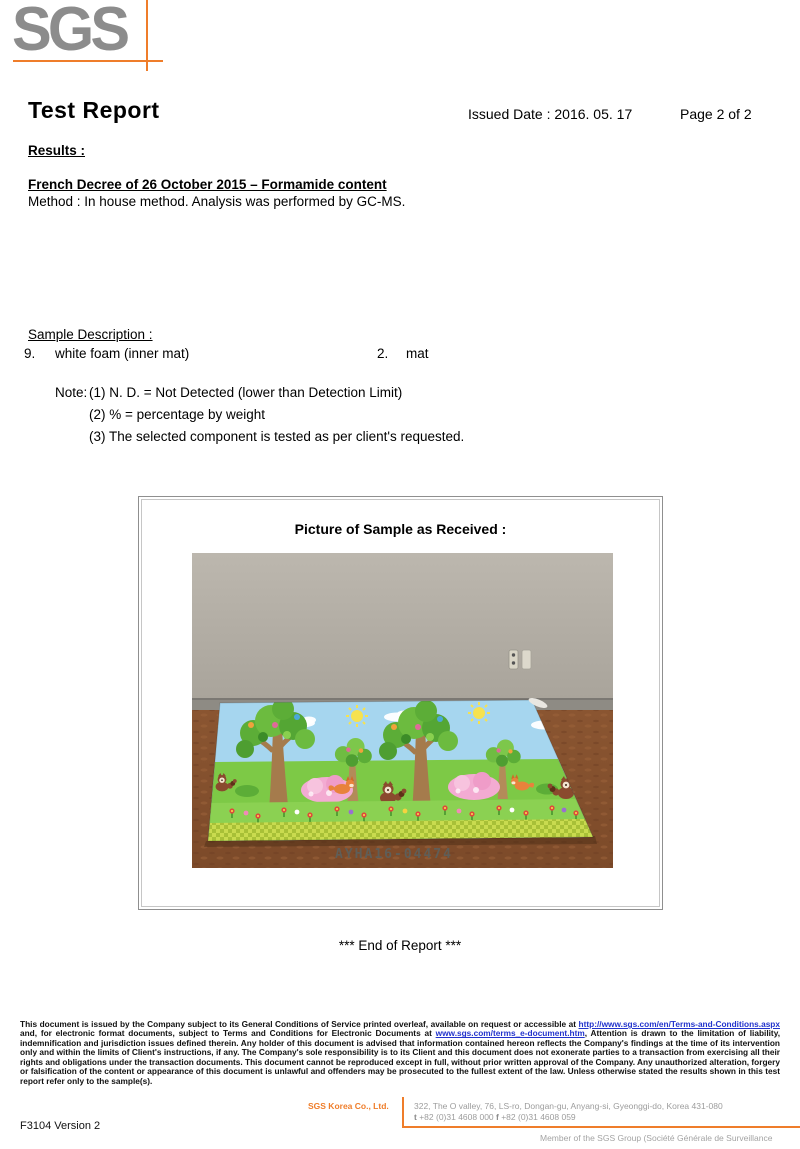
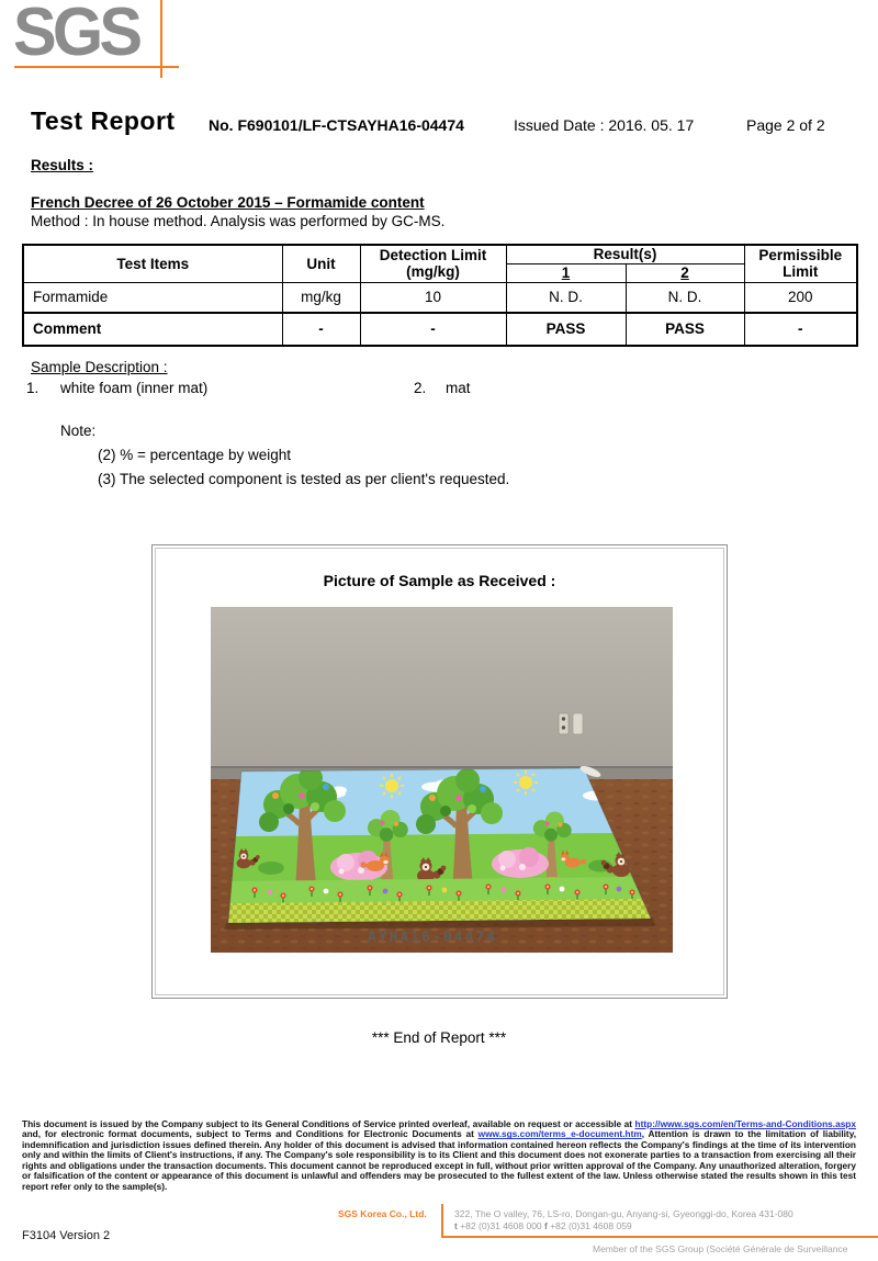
  SGS
  Test Report
+ No. F690101/LF-CTSAYHA16-04474
  Issued Date : 2016. 05. 17
  Page 2 of 2
  Results :
  French Decree of 26 October 2015 – Formamide content
  Method : In house method. Analysis was performed by GC-MS.
+ Test Items	Unit	Detection Limit (mg/kg)	Result(s)	Permissible Limit
+ 1	2
+ Formamide	mg/kg	10	N. D.	N. D.	200
+ Comment	-	-	PASS	PASS	-
  Sample Description :
- 9.
+ 1.
  white foam (inner mat)
  2.
  mat
  Note:
- (1) N. D. = Not Detected (lower than Detection Limit)
  (2) % = percentage by weight
  (3) The selected component is tested as per client's requested.
  Picture of Sample as Received :
  AYHA16-04474
  *** End of Report ***
  This document is issued by the Company subject to its General Conditions of Service printed overleaf, available on request or accessible at http://www.sgs.com/en/Terms-and-Conditions.aspx and, for electronic format documents, subject to Terms and Conditions for Electronic Documents at www.sgs.com/terms_e-document.htm, Attention is drawn to the limitation of liability, indemnification and jurisdiction issues defined therein. Any holder of this document is advised that information contained hereon reflects the Company's findings at the time of its intervention only and within the limits of Client's instructions, if any. The Company's sole responsibility is to its Client and this document does not exonerate parties to a transaction from exercising all their rights and obligations under the transaction documents. This document cannot be reproduced except in full, without prior written approval of the Company. Any unauthorized alteration, forgery or falsification of the content or appearance of this document is unlawful and offenders may be prosecuted to the fullest extent of the law. Unless otherwise stated the results shown in this test report refer only to the sample(s).
  SGS Korea Co., Ltd.
  322, The O valley, 76, LS-ro, Dongan-gu, Anyang-si, Gyeonggi-do, Korea 431-080
  t +82 (0)31 4608 000 f +82 (0)31 4608 059
  Member of the SGS Group (Société Générale de Surveillance
  F3104 Version 2
